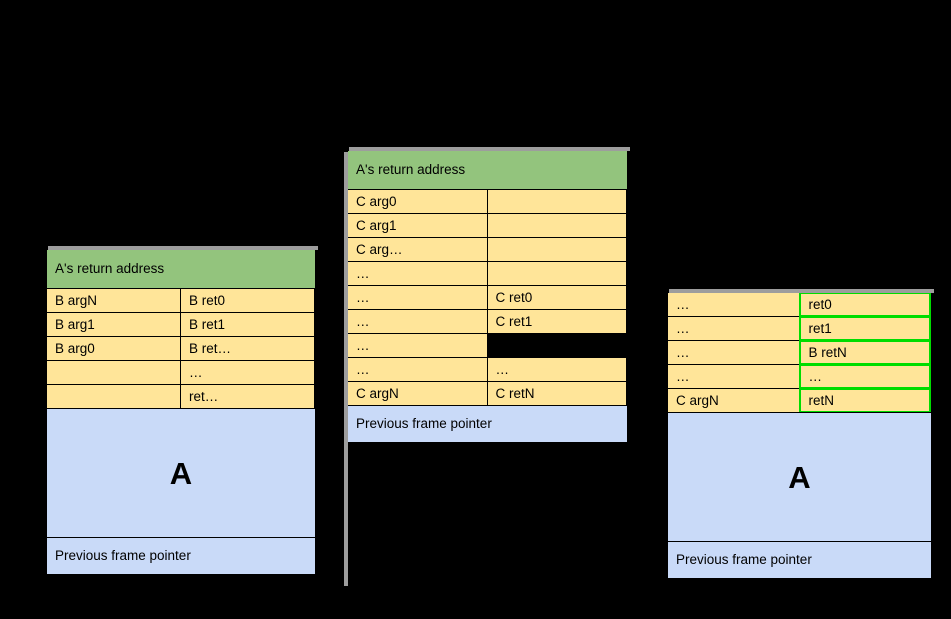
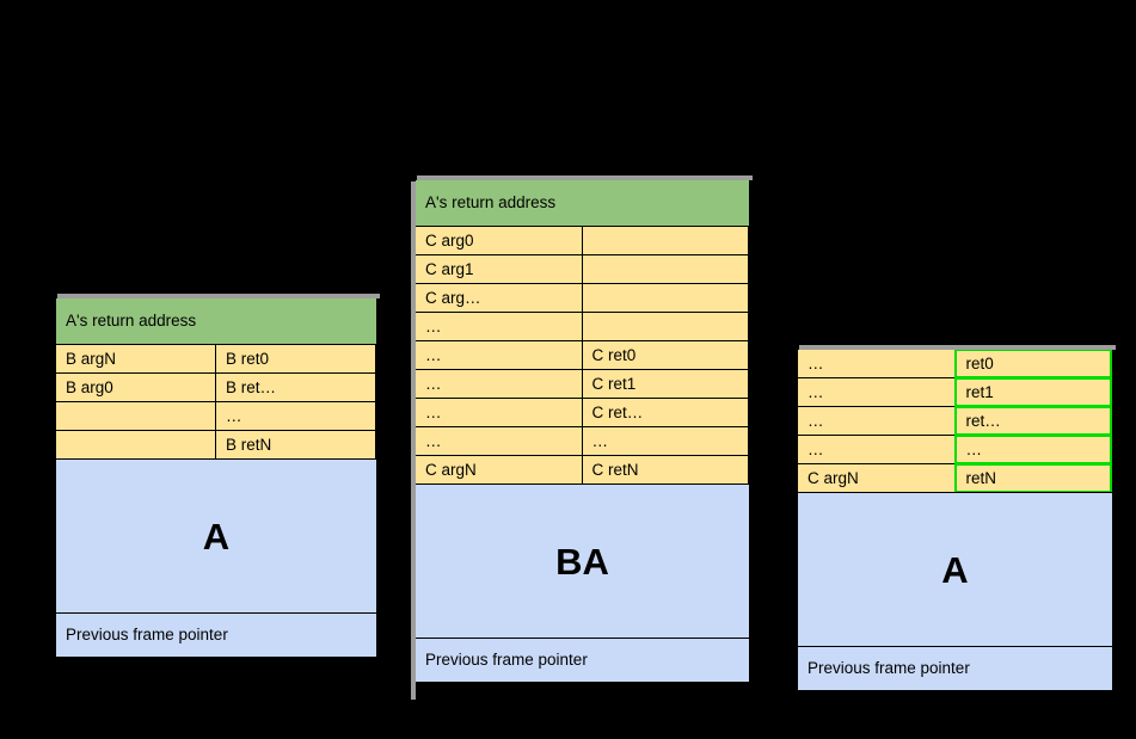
  A's return address
  B argN
  B ret0
- B arg1
- B ret1
  B arg0
  B ret…
  …
- ret…
+ B retN
  A
  Previous frame pointer
  A's return address
  C arg0
  C arg1
  C arg…
  …
  …
  C ret0
  …
  C ret1
  …
+ C ret…
  …
  …
  C argN
  C retN
+ BA
  Previous frame pointer
  …
  ret0
  …
  ret1
  …
- B retN
+ ret…
  …
  …
  C argN
  retN
  A
  Previous frame pointer
